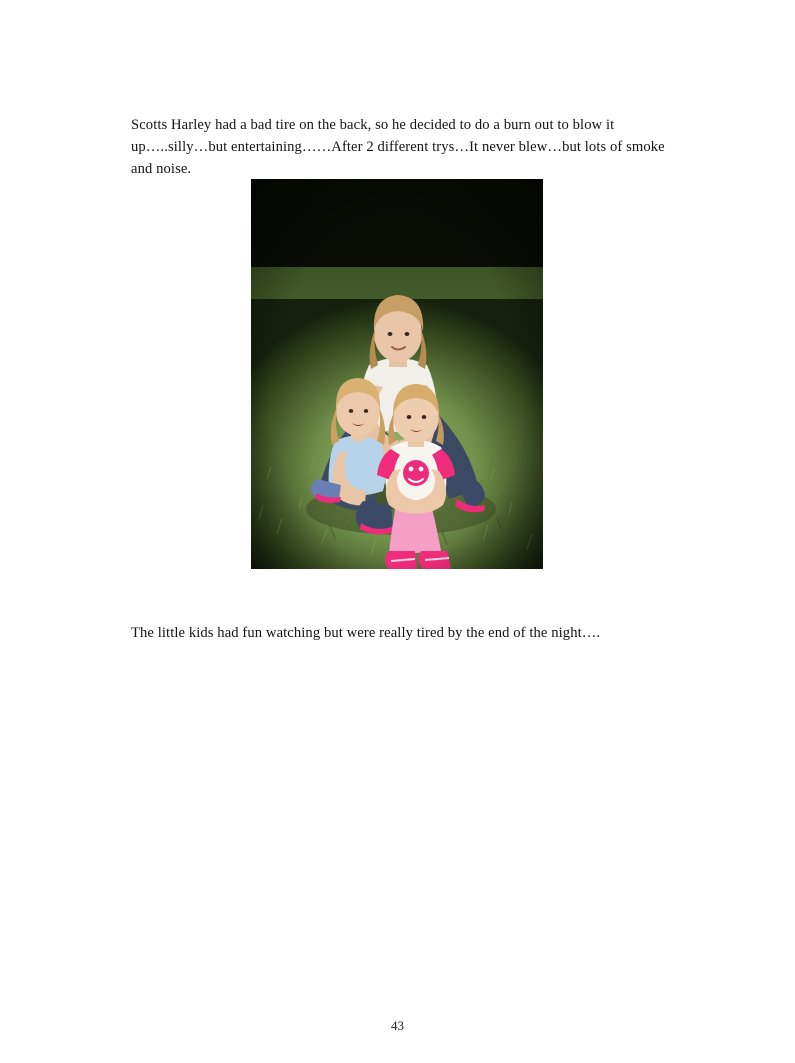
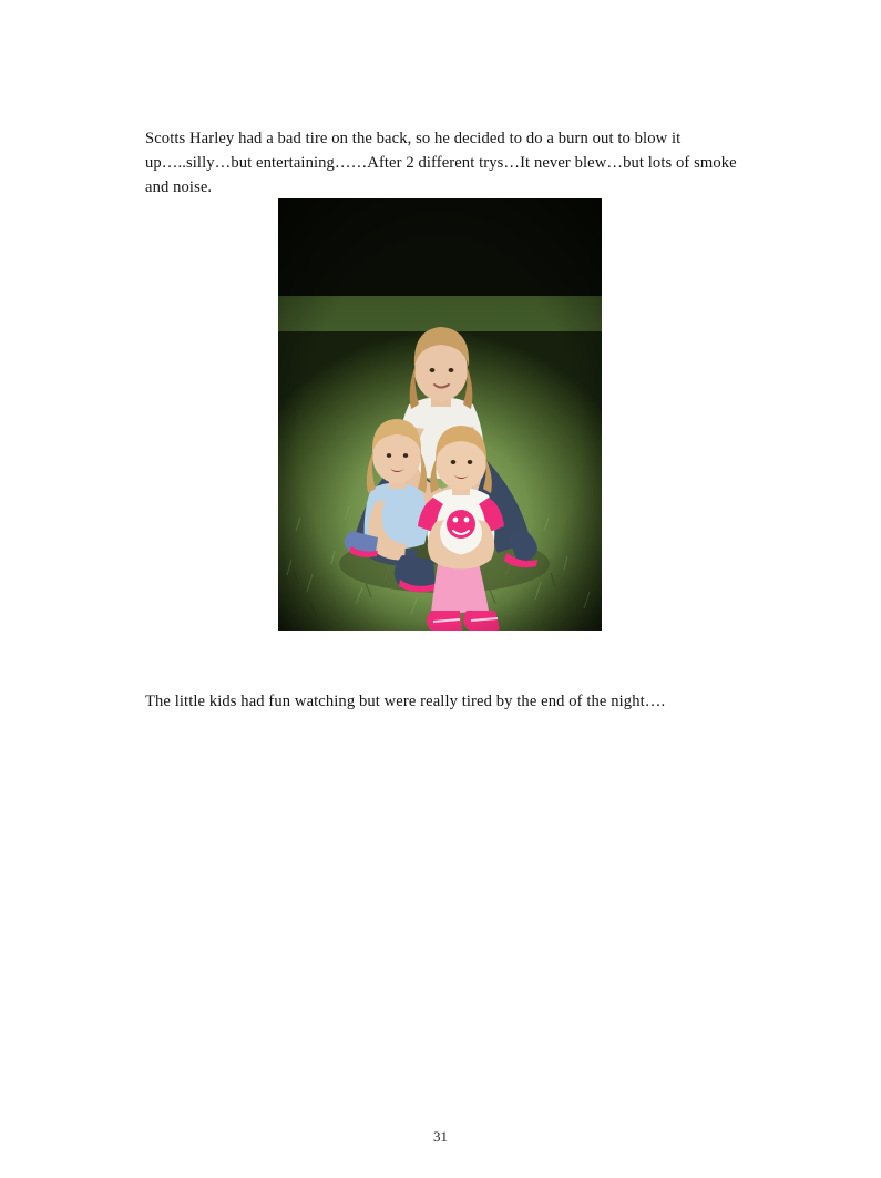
  Scotts Harley had a bad tire on the back, so he decided to do a burn out to blow it up…..silly…but entertaining……After 2 different trys…It never blew…but lots of smoke and noise.
  The little kids had fun watching but were really tired by the end of the night….
- 43
+ 31
